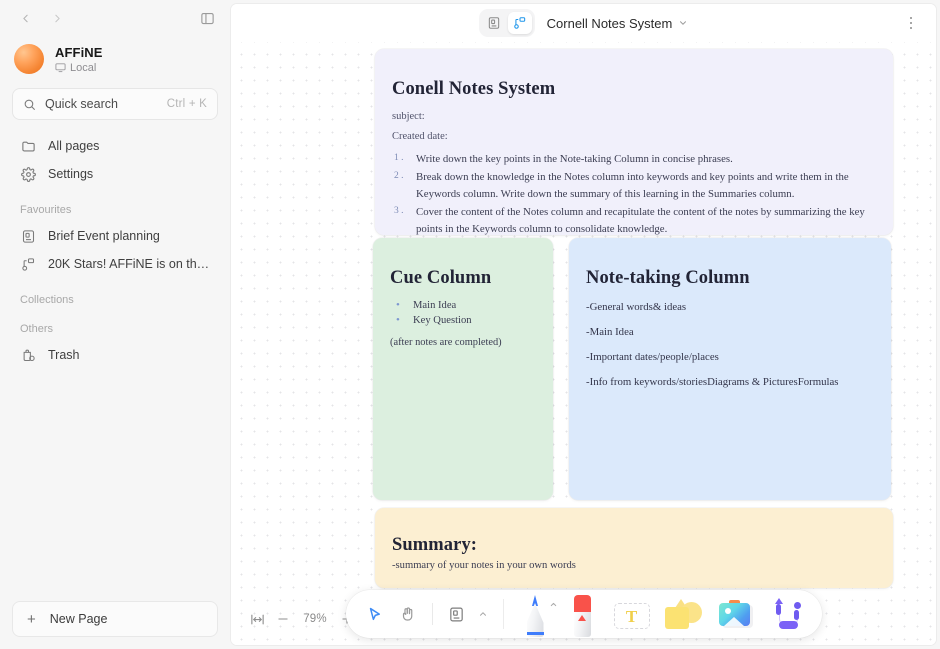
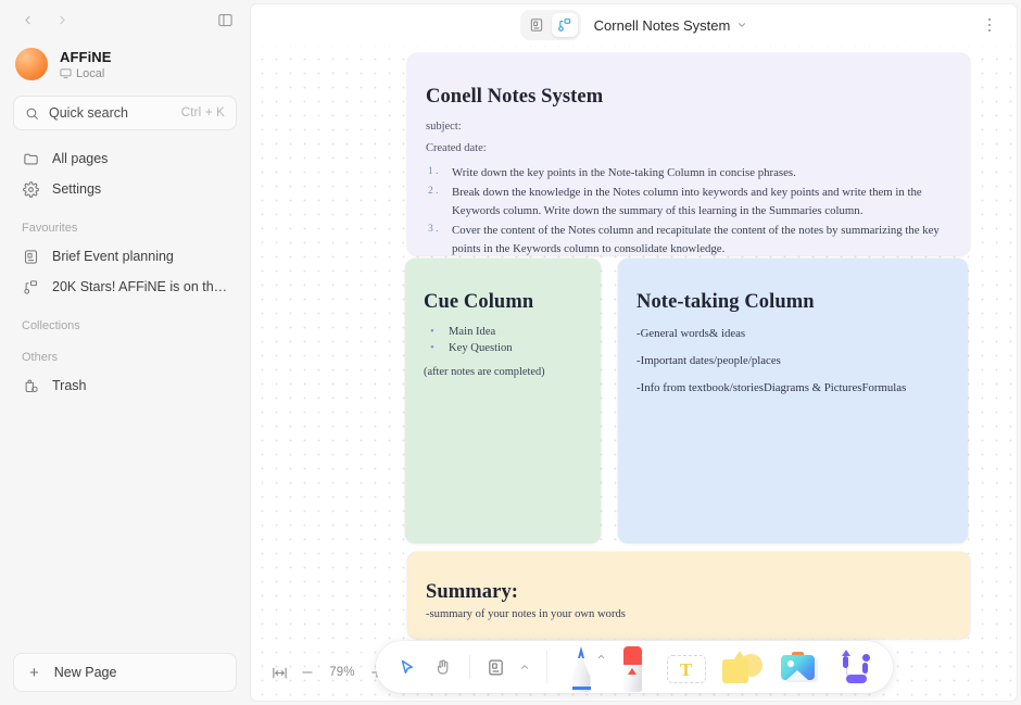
  AFFiNE
  Local
  Quick search
  Ctrl + K
  All pages
  Settings
  Favourites
  Brief Event planning
  20K Stars! AFFiNE is on the
  Collections
  Others
  Trash
  +
  New Page
  Cornell Notes System
  Conell Notes System
  subject:
  Created date:
  Write down the key points in the Note-taking Column in concise phrases.
  Break down the knowledge in the Notes column into keywords and key points and write them in the Keywords column. Write down the summary of this learning in the Summaries column.
  Cover the content of the Notes column and recapitulate the content of the notes by summarizing the key points in the Keywords column to consolidate knowledge.
  Cue Column
  Main Idea
  Key Question
  (after notes are completed)
  Note-taking Column
  -General words& ideas
- -Main Idea
  -Important dates/people/places
- -Info from keywords/storiesDiagrams & PicturesFormulas
+ -Info from textbook/storiesDiagrams & PicturesFormulas
  Summary:
  -summary of your notes in your own words
  79%
  T
